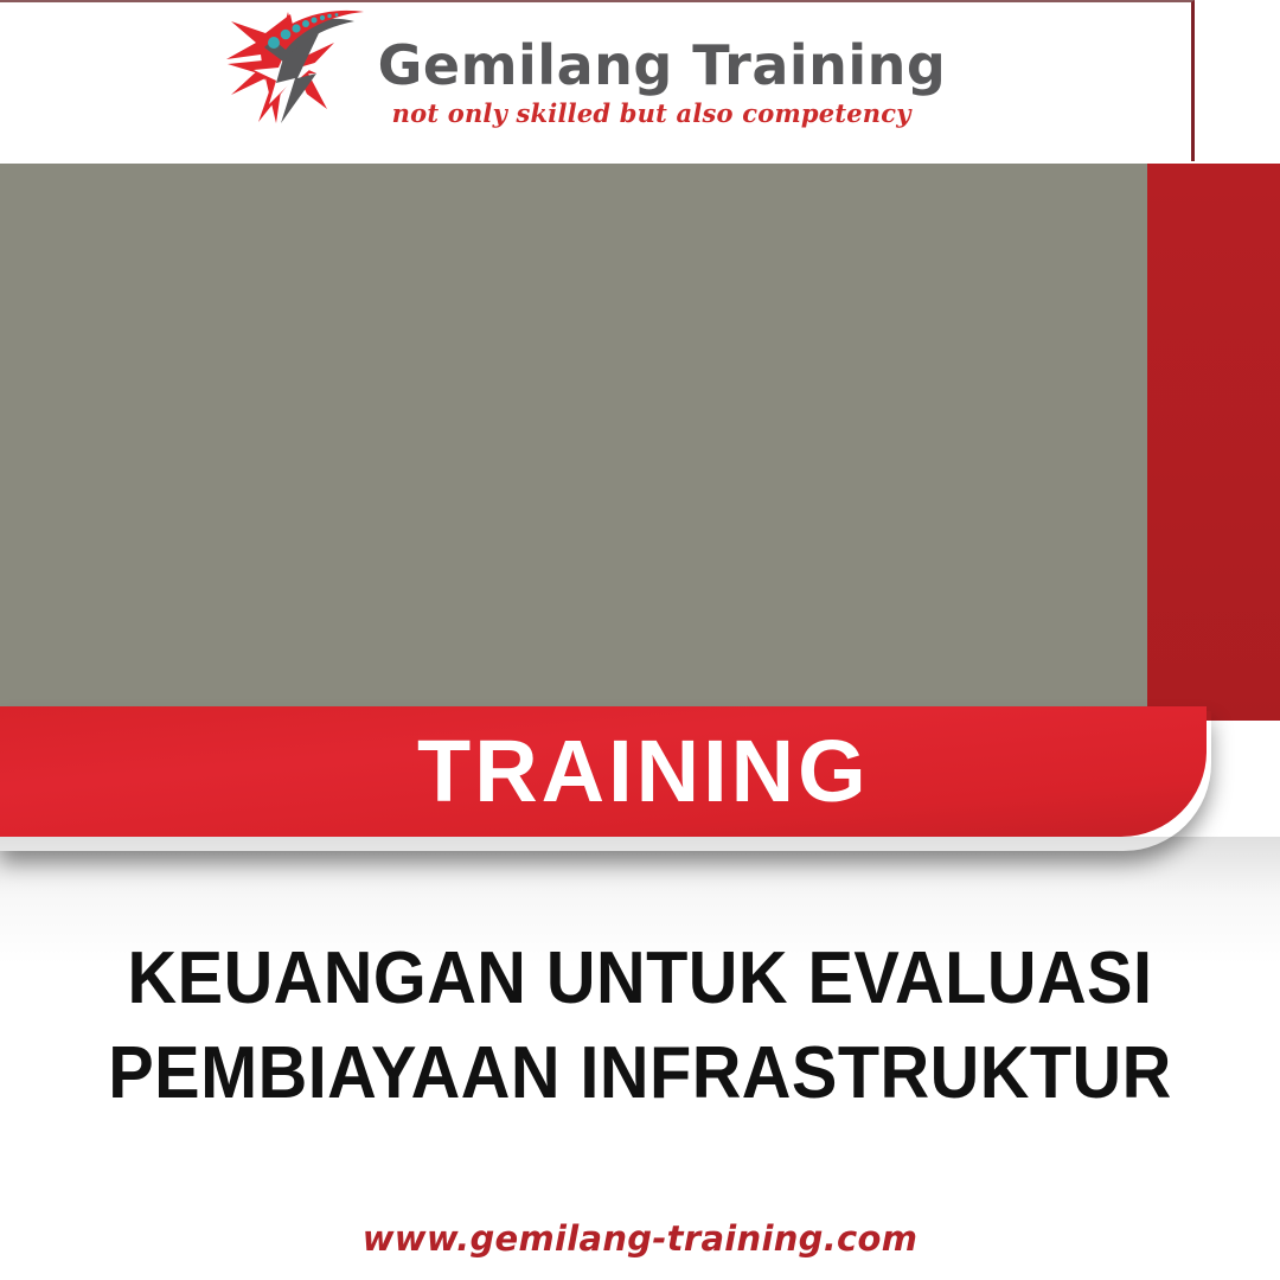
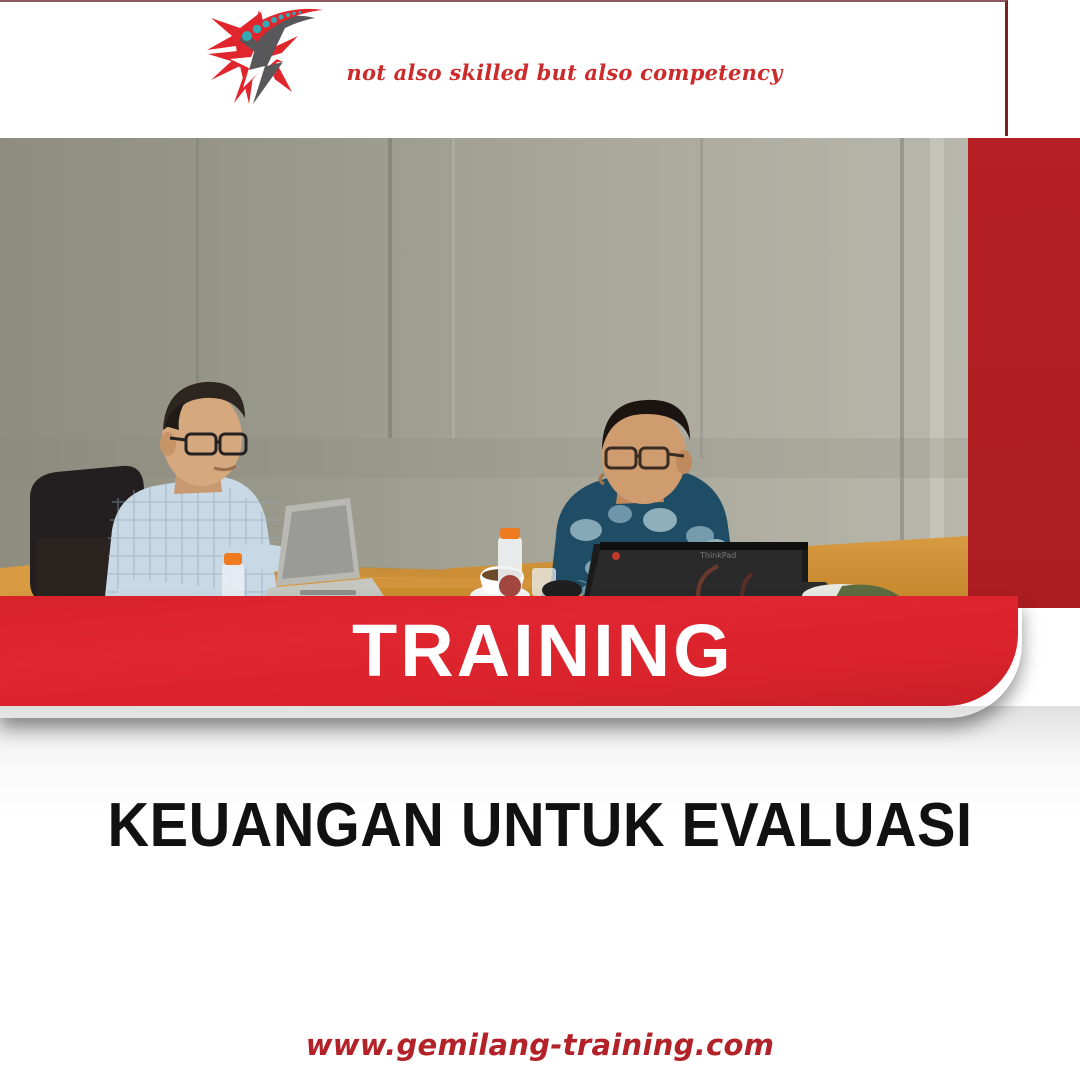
- Gemilang Training
- not only skilled but also competency
+ not also skilled but also competency
+ ThinkPad
  TRAINING
  KEUANGAN UNTUK EVALUASI
- PEMBIAYAAN INFRASTRUKTUR
  www.gemilang-training.com
